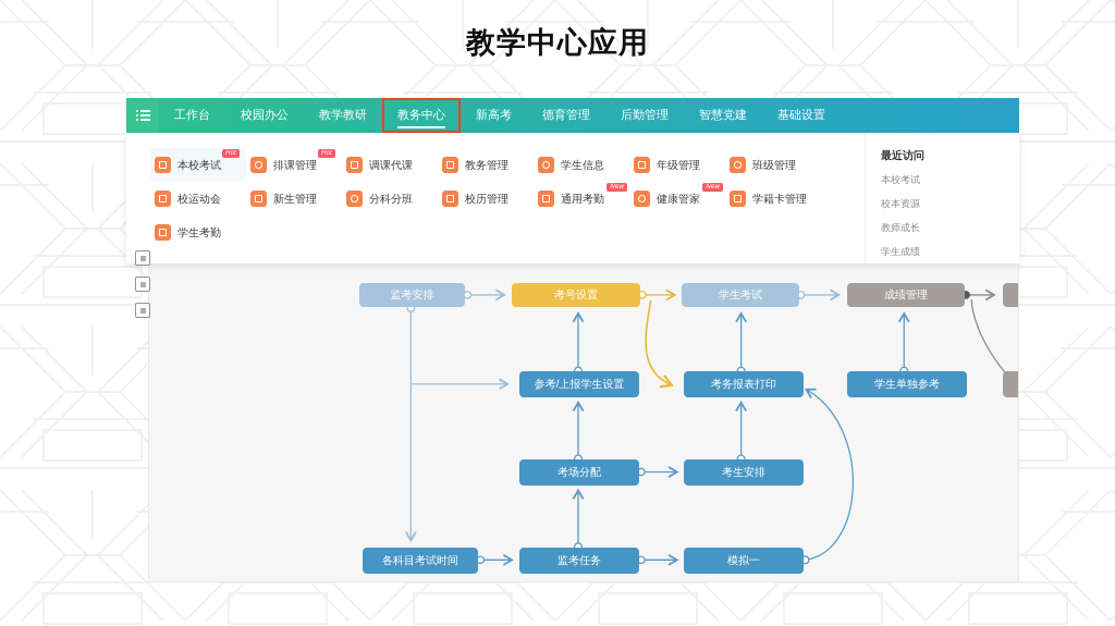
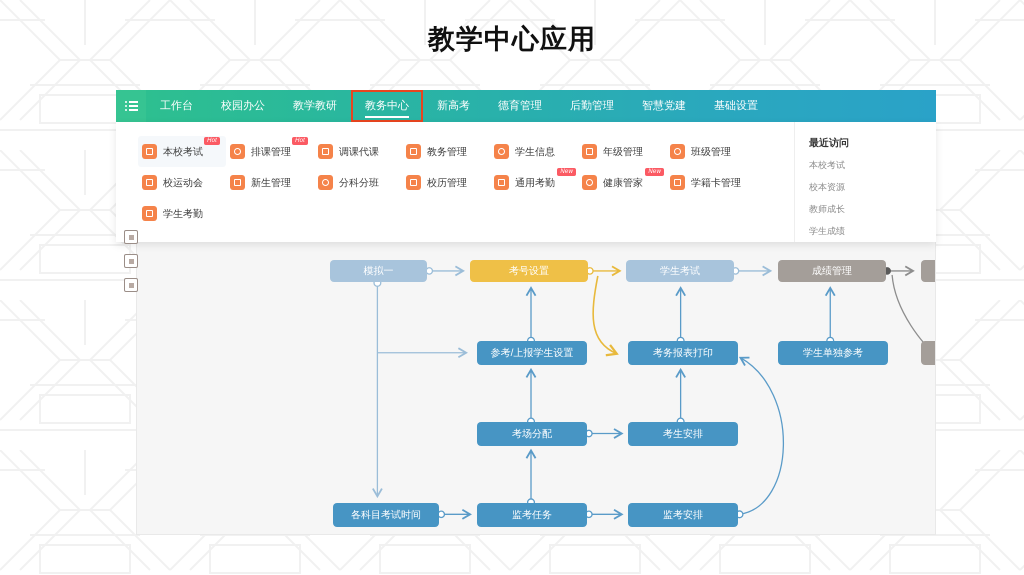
  教学中心应用
  工作台
  校园办公
  教学教研
  教务中心
  新高考
  德育管理
  后勤管理
  智慧党建
  基础设置
  本校考试
  排课管理
  调课代课
  教务管理
  学生信息
  年级管理
  班级管理
  校运动会
  新生管理
  分科分班
  校历管理
  通用考勤
  健康管家
  学籍卡管理
  学生考勤
  最近访问
  本校考试
  校本资源
  教师成长
  学生成绩
- 监考安排
+ 模拟一
  考号设置
  学生考试
  成绩管理
  参考/上报学生设置
  考务报表打印
  学生单独参考
  考场分配
  考生安排
  各科目考试时间
  监考任务
- 模拟一
+ 监考安排
